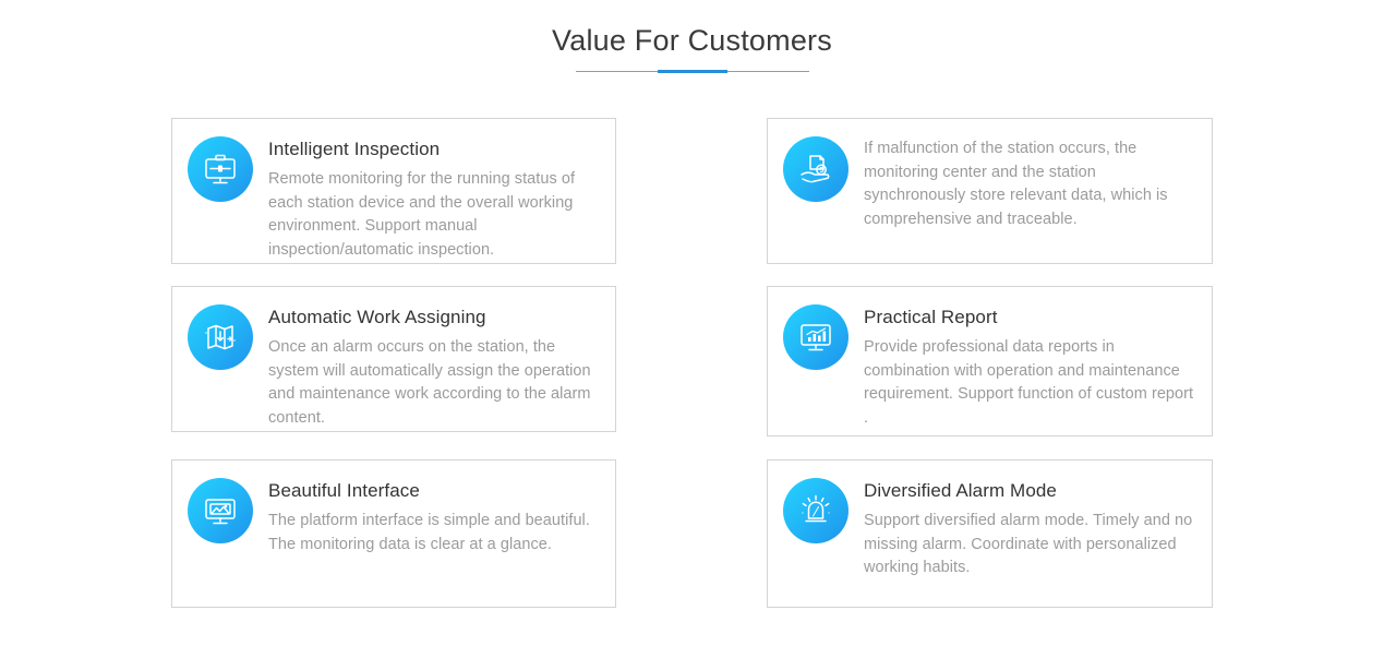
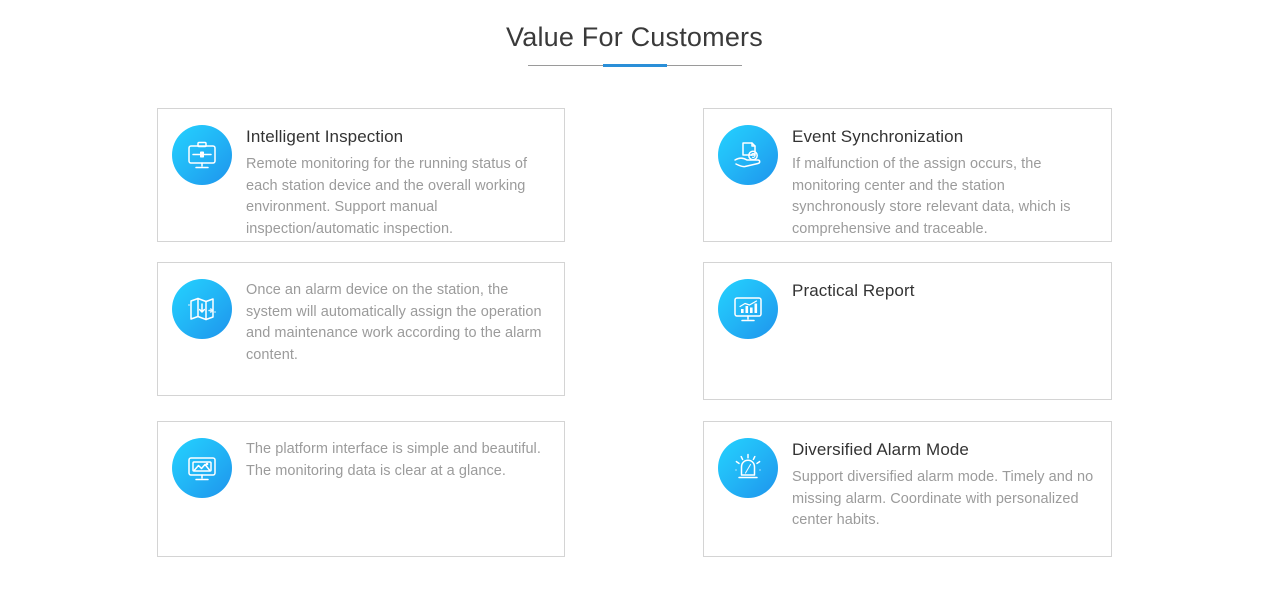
  Value For Customers
  Intelligent Inspection
  Remote monitoring for the running status of each station device and the overall working environment. Support manual inspection/automatic inspection.
- Automatic Work Assigning
- Once an alarm occurs on the station, the system will automatically assign the operation and maintenance work according to the alarm content.
+ Once an alarm device on the station, the system will automatically assign the operation and maintenance work according to the alarm content.
- Beautiful Interface
  The platform interface is simple and beautiful. The monitoring data is clear at a glance.
+ Event Synchronization
- If malfunction of the station occurs, the monitoring center and the station synchronously store relevant data, which is comprehensive and traceable.
+ If malfunction of the assign occurs, the monitoring center and the station synchronously store relevant data, which is comprehensive and traceable.
  Practical Report
- Provide professional data reports in combination with operation and maintenance requirement. Support function of custom report .
  Diversified Alarm Mode
- Support diversified alarm mode. Timely and no missing alarm. Coordinate with personalized working habits.
+ Support diversified alarm mode. Timely and no missing alarm. Coordinate with personalized center habits.
